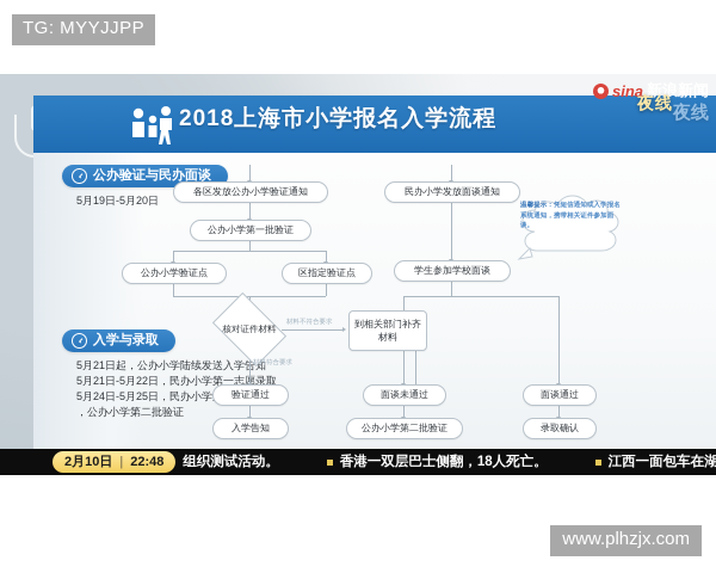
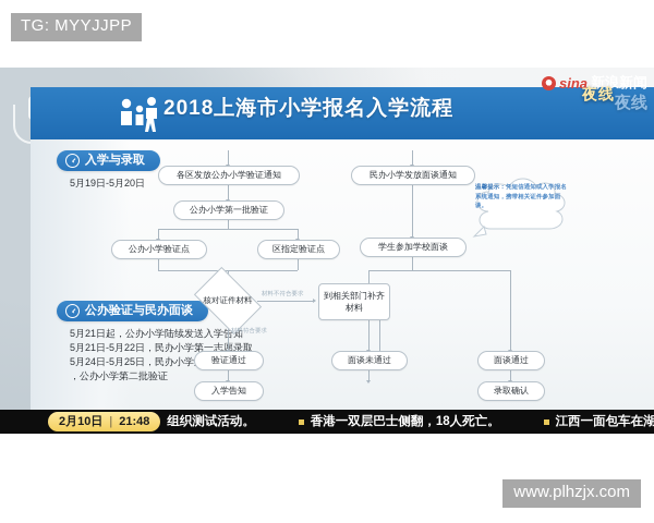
  TG: MYYJJPP
  2018上海市小学报名入学流程
  sina
  新浪新闻
  夜线
  夜线
- 公办验证与民办面谈
+ 入学与录取
  5月19日-5月20日
- 入学与录取
+ 公办验证与民办面谈
  5月21日起，公办小学陆续发送入学知
  5月21日-5月22日，民办小学第一志录取
  5月24日-5月25日，民办小学
  ，公办小学第二批验证
  各区发放公办小学验证通知
  公办小学第一批验证
  公办小学验证点
  区指定验证点
  核对证件材料
  到相关部门补齐材料
  民办小学发放面谈通知
  学生参加学校面谈
  验证通过
  入学告知
  面谈未通过
- 公办小学第二批验证
  面谈通过
  录取确认
  2月10日
  |
- 22:48
+ 21:48
  组织测试活动。
  香港一双层巴士侧翻，18人死亡。
  江西一面包车在湖
  www.plhzjx.com
